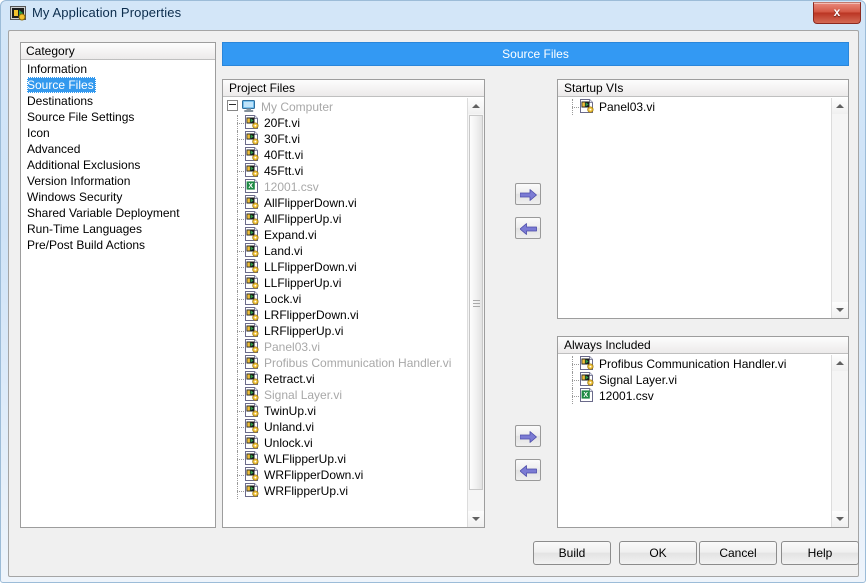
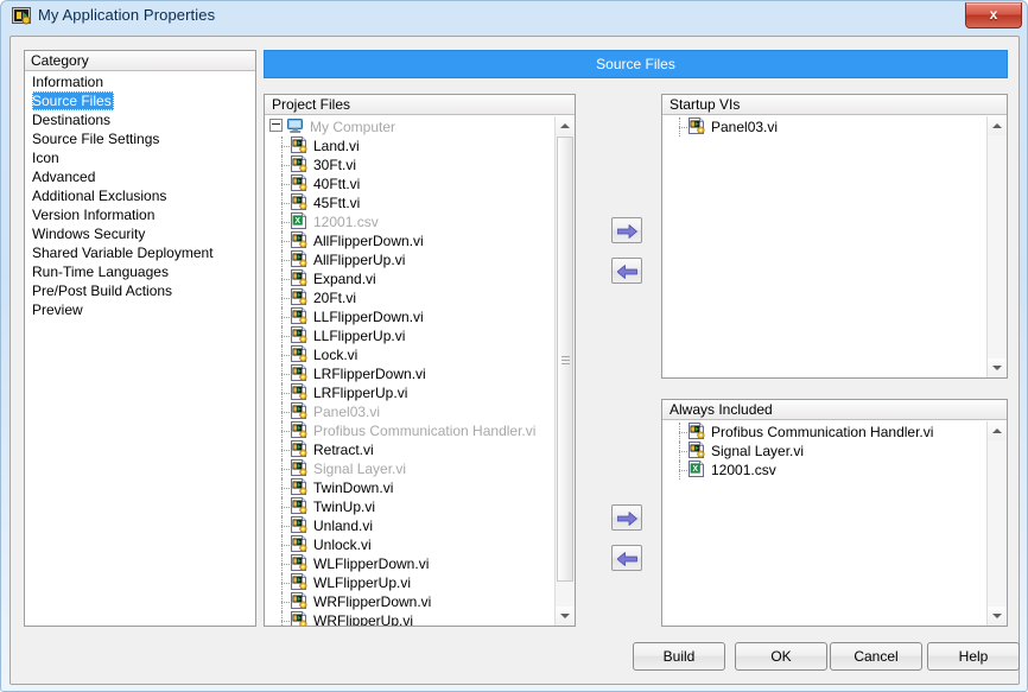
  My Application Properties
  x
  Category
  Information
  Source Files
  Destinations
  Source File Settings
  Icon
  Advanced
  Additional Exclusions
  Version Information
  Windows Security
  Shared Variable Deployment
  Run-Time Languages
  Pre/Post Build Actions
+ Preview
  Source Files
  Project Files
  My Computer
- 20Ft.vi
+ Land.vi
  30Ft.vi
  40Ftt.vi
  45Ftt.vi
  12001.csv
  AllFlipperDown.vi
  AllFlipperUp.vi
  Expand.vi
- Land.vi
+ 20Ft.vi
  LLFlipperDown.vi
  LLFlipperUp.vi
  Lock.vi
  LRFlipperDown.vi
  LRFlipperUp.vi
  Panel03.vi
  Profibus Communication Handler.vi
  Retract.vi
  Signal Layer.vi
+ TwinDown.vi
  TwinUp.vi
  Unland.vi
  Unlock.vi
+ WLFlipperDown.vi
  WLFlipperUp.vi
  WRFlipperDown.vi
  WRFlipperUp.vi
  Startup VIs
  Panel03.vi
  Always Included
  Profibus Communication Handler.vi
  Signal Layer.vi
  12001.csv
  Build
  OK
  Cancel
  Help
